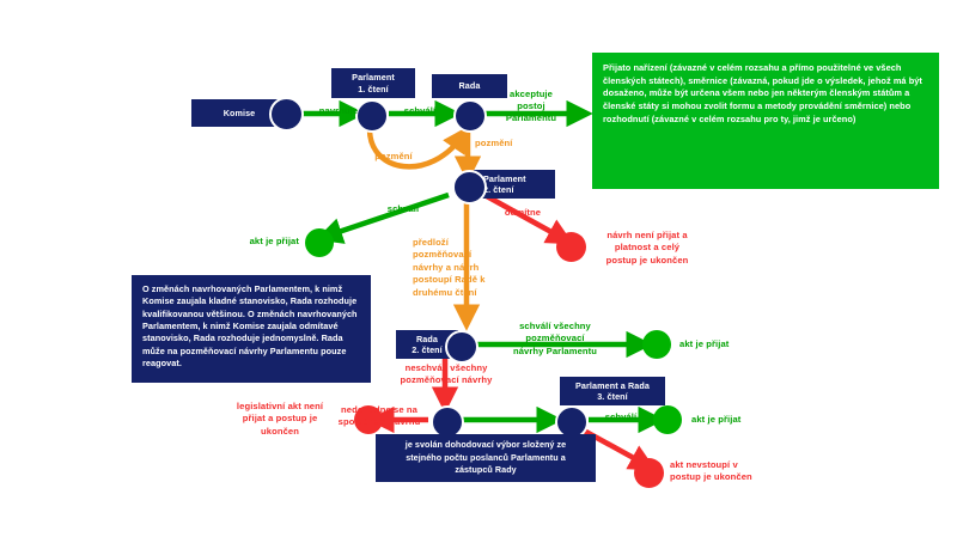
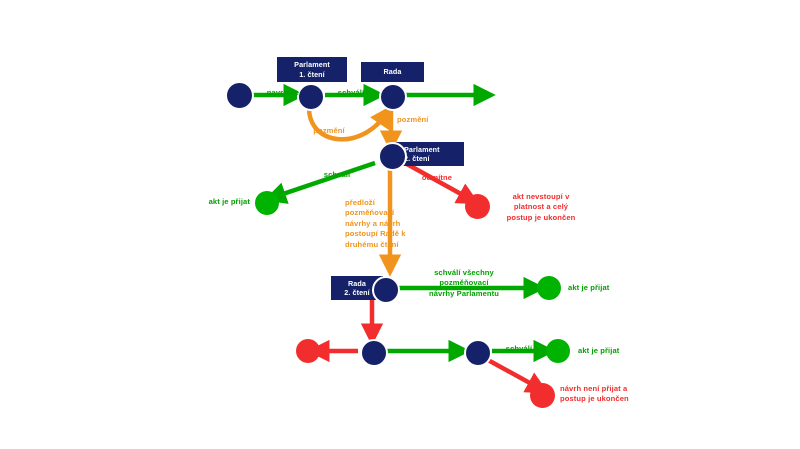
- Komise
  Parlament
  1. čtení
  Rada
  Parlament
  . čtení
  Rada
  2. čtení
- Parlament a Rada
- 3. čtení
  navrhuje
  schválí
- akceptuje
- postoj
- Parlamentu
  pozmění
  pozmění
  schválí
  odmítne
  předloží
  pozměňovací
  návrhy a návrh
  postoupí Radě k
  druhému čtení
  schválí všechny
  pozměňovací
  návrhy Parlamentu
- neschválí všechny
- pozměňovací návrhy
- nedohodne se na
- společném návrhu
  schválí
  akt je přijat
- návrh není přijat a
+ akt nevstoupí v
  platnost a celý
  postup je ukončen
  akt je přijat
- legislativní akt není
- přijat a postup je
- ukončen
  akt je přijat
- akt nevstoupí v
+ návrh není přijat a
  postup je ukončen
- Přijato nařízení (závazné v celém rozsahu a přímo použitelné ve všech členských státech), směrnice (závazná, pokud jde o výsledek, jehož má být dosaženo, může být určena všem nebo jen některým členským státům a členské státy si mohou zvolit formu a metody provádění směrnice) nebo rozhodnutí (závazné v celém rozsahu pro ty, jimž je určeno)
- O změnách navrhovaných Parlamentem, k nimž Komise zaujala kladné stanovisko, Rada rozhoduje kvalifikovanou většinou. O změnách navrhovaných Parlamentem, k nimž Komise zaujala odmítavé stanovisko, Rada rozhoduje jednomyslně. Rada může na pozměňovací návrhy Parlamentu pouze reagovat.
- je svolán dohodovací výbor složený ze stejného počtu poslanců Parlamentu a zástupců Rady
